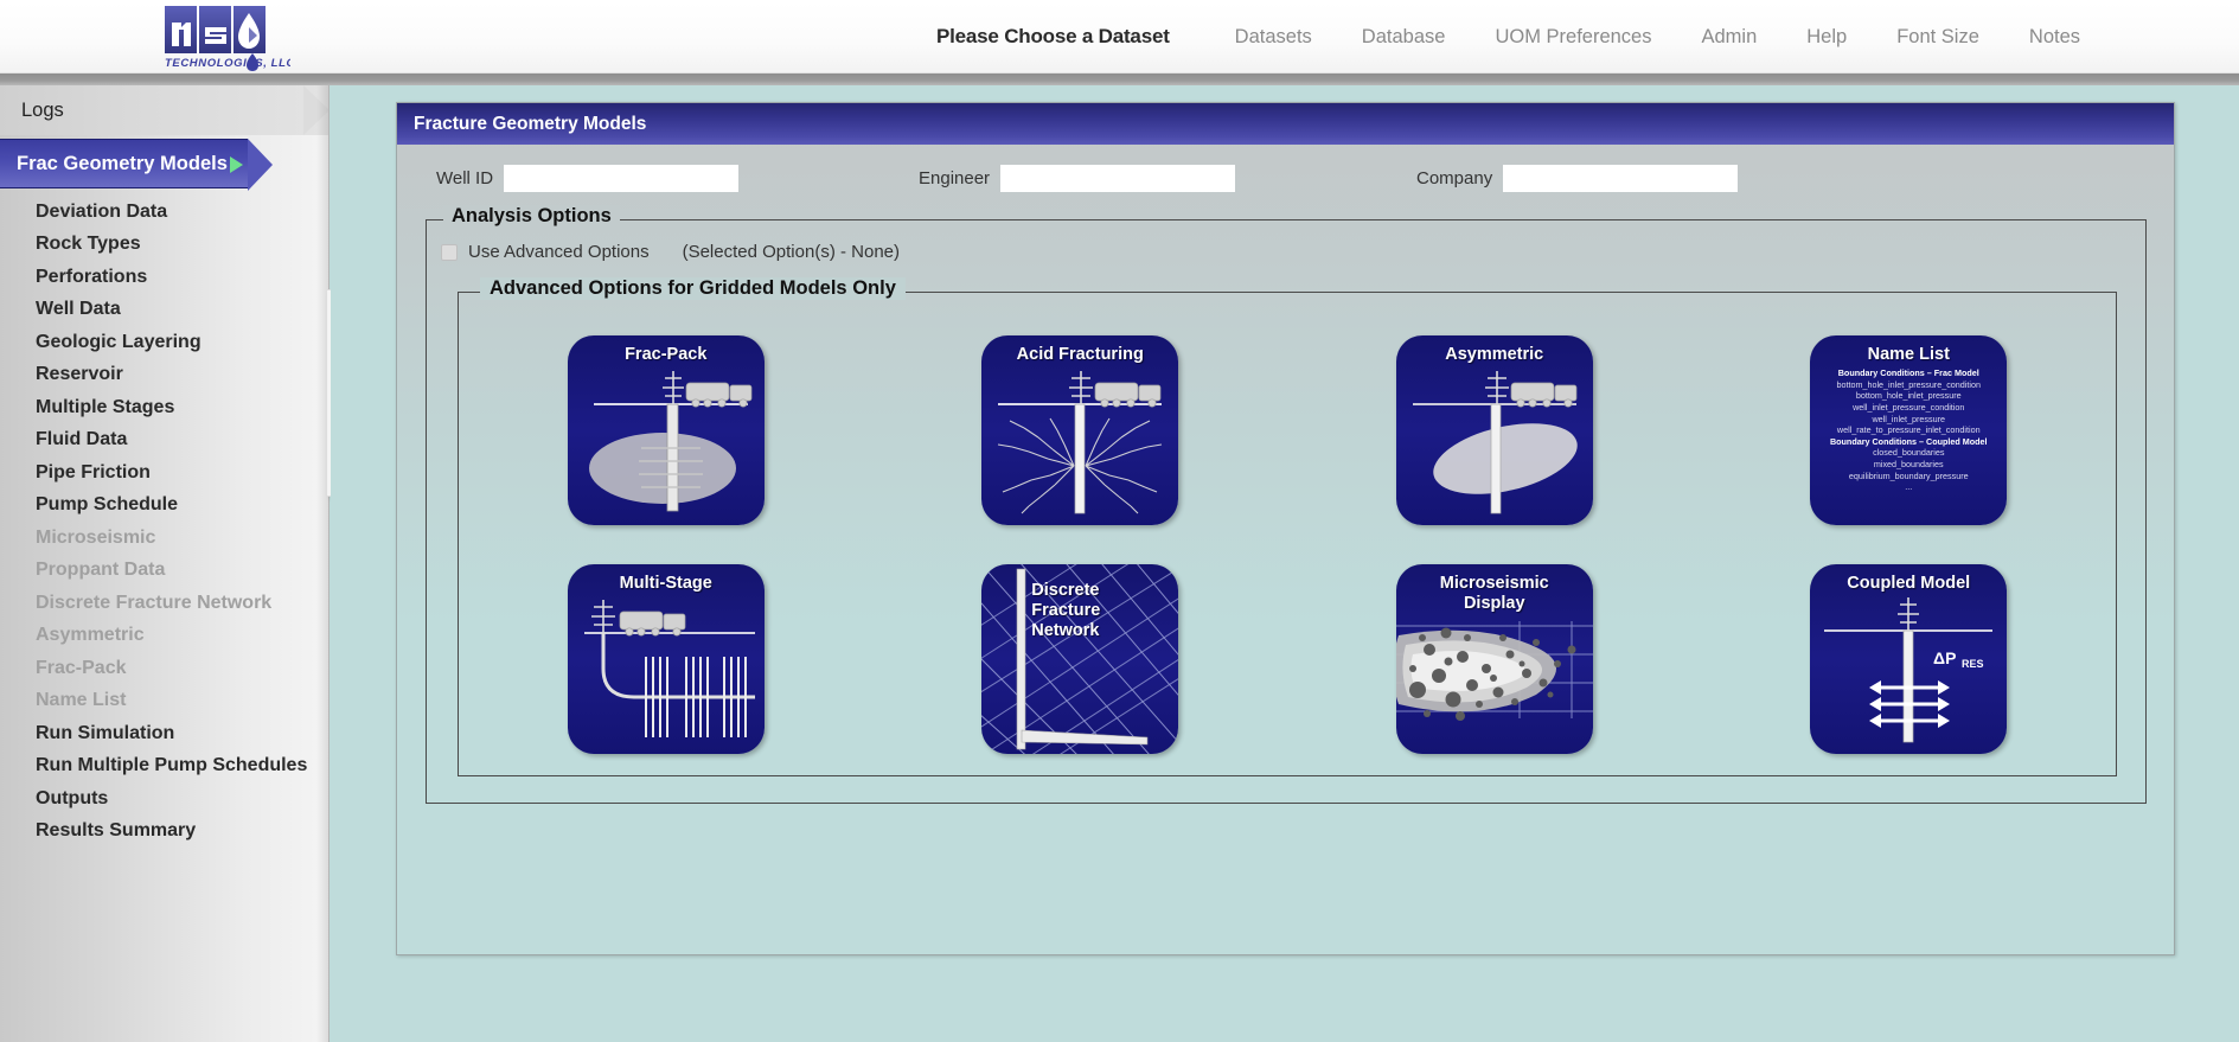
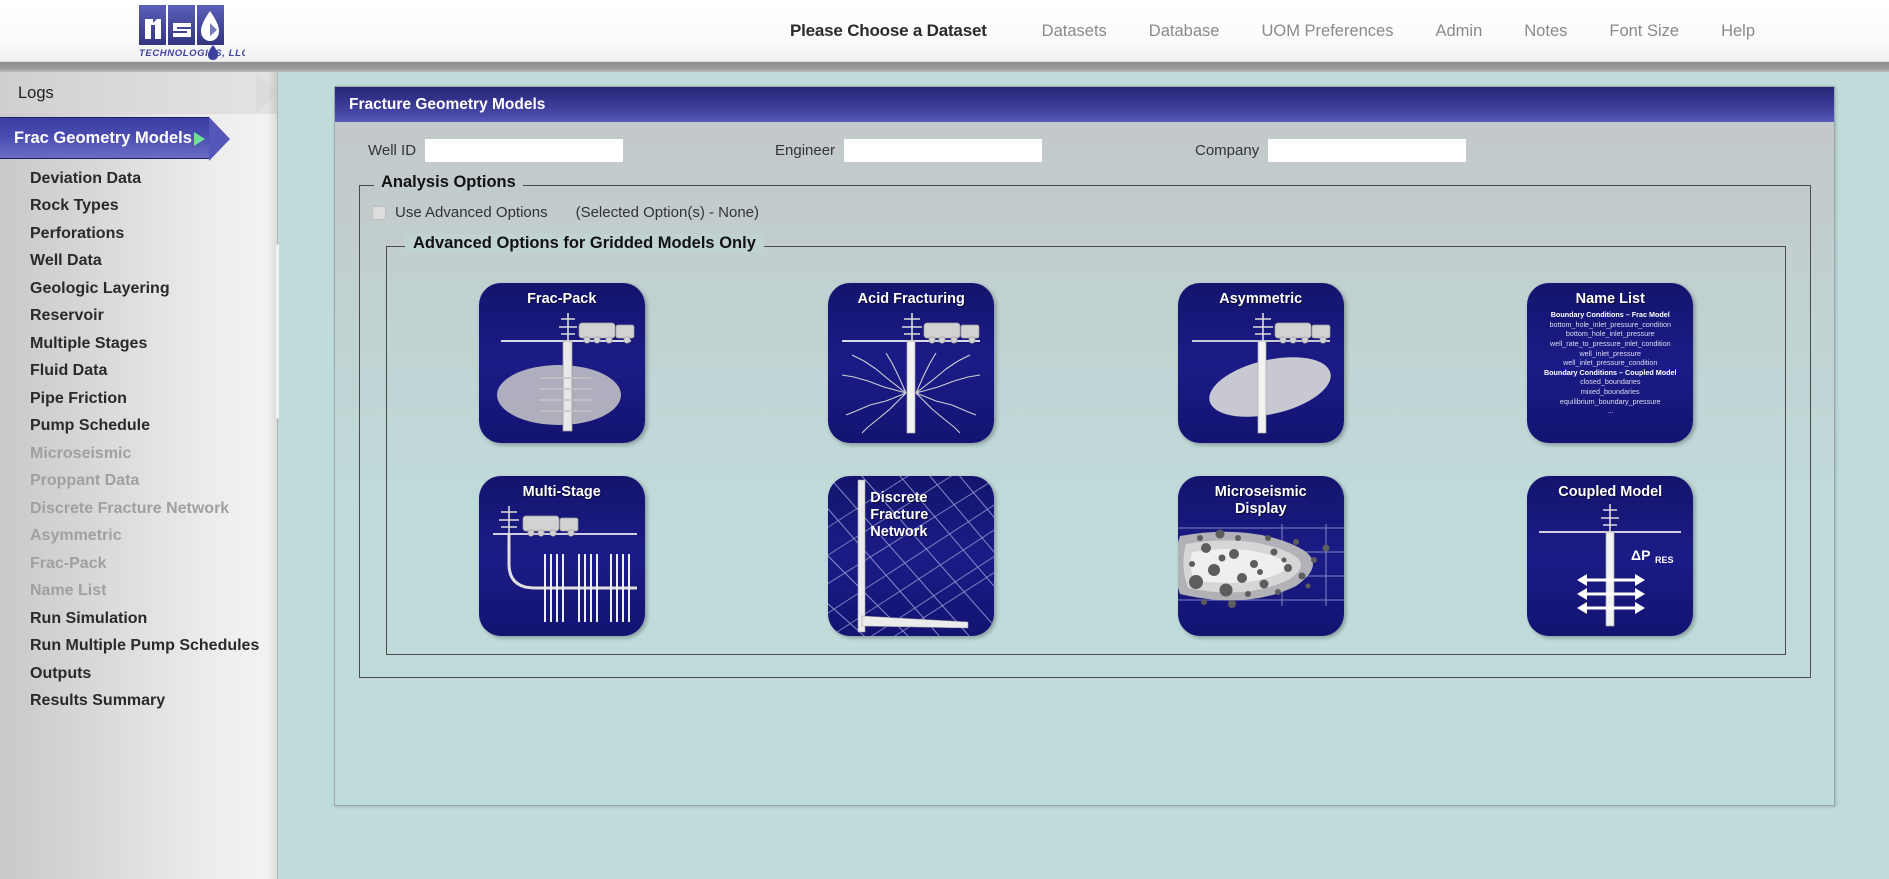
  TECHNOLOGIES, LL
  Please Choose a Dataset
  Datasets
  Database
  UOM Preferences
  Admin
- Help
+ Notes
  Font Size
- Notes
+ Help
  Logs
  Frac Geometry Models
  Deviation Data
  Rock Types
  Perforations
  Well Data
  Geologic Layering
  Reservoir
  Multiple Stages
  Fluid Data
  Pipe Friction
  Pump Schedule
  Microseismic
  Proppant Data
  Discrete Fracture Network
  Asymmetric
  Frac-Pack
  Name List
  Run Simulation
  Run Multiple Pump Schedules
  Outputs
  Results Summary
  Fracture Geometry Models
  Well ID
  Engineer
  Company
  Analysis Options
  Use Advanced Options
  (Selected Option(s) - None)
  Advanced Options for Gridded Models Only
  Frac-Pack
  Acid Fracturing
  Asymmetric
  Name List
  Boundary Conditions – Frac Model
  bottom_hole_inlet_pressure_condition
  bottom_hole_inlet_pressure
- well_inlet_pressure_condition
+ well_rate_to_pressure_inlet_condition
  well_inlet_pressure
- well_rate_to_pressure_inlet_condition
+ well_inlet_pressure_condition
  Boundary Conditions – Coupled Model
  closed_boundaries
  mixed_boundaries
  equilibrium_boundary_pressure
  ...
  Multi-Stage
  Discrete
  Fracture
  Network
  Microseismic
  Display
  Coupled Model
  ΔP
  RES
